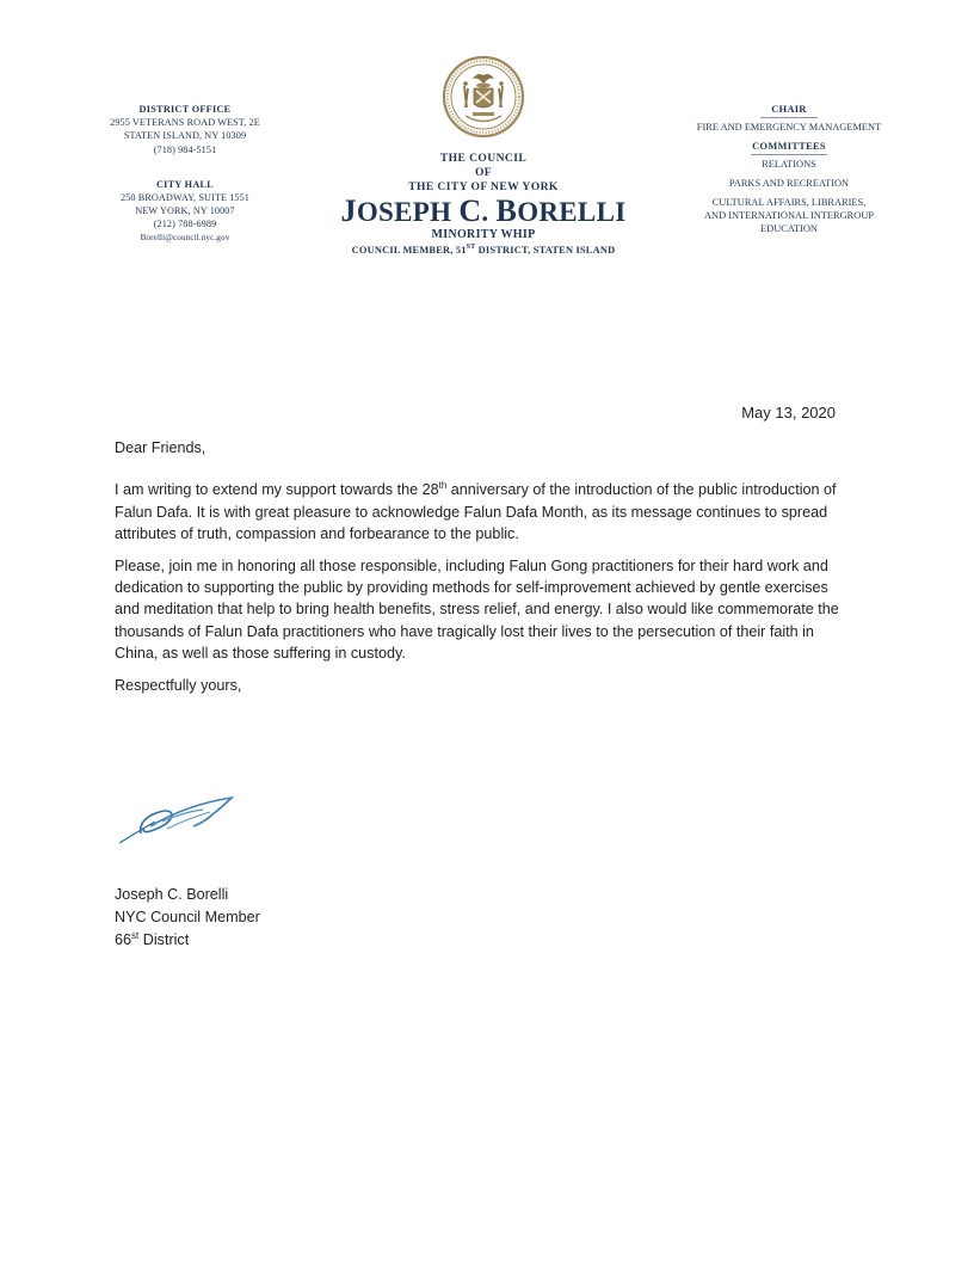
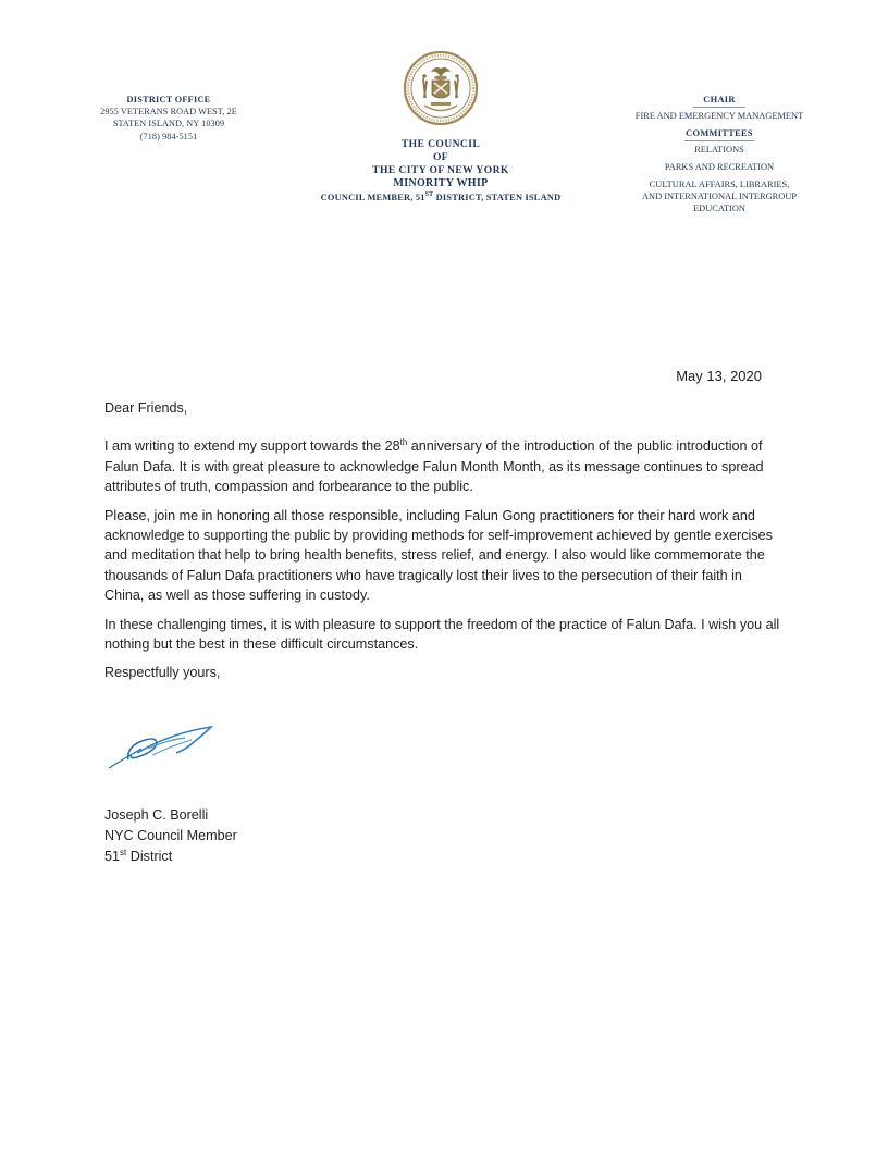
  DISTRICT OFFICE
  2955 VETERANS ROAD WEST, 2E
  STATEN ISLAND, NY 10309
  (718) 984-5151
- CITY HALL
- 250 BROADWAY, SUITE 1551
- NEW YORK, NY 10007
- (212) 788-6989
- Borelli@council.nyc.gov
  THE COUNCIL
  OF
  THE CITY OF NEW YORK
- JOSEPH C. BORELLI
  MINORITY WHIP
  COUNCIL MEMBER, 51 DISTRICT, STATEN ISLAND
  CHAIR
  FIRE AND EMERGENCY MANAGEMENT
  COMMITTEES
  RELATIONS
  PARKS AND RECREATION
  CULTURAL AFFAIRS, LIBRARIES,
  AND INTERNATIONAL INTERGROUP
  EDUCATION
  May 13, 2020
  Dear Friends,
- I am writing to extend my support towards the 28th anniversary of the introduction of the public introduction of Falun Dafa. It is with great pleasure to acknowledge Falun Dafa Month, as its message continues to spread attributes of truth, compassion and forbearance to the public.
+ I am writing to extend my support towards the 28th anniversary of the introduction of the public introduction of Falun Dafa. It is with great pleasure to acknowledge Falun Month Month, as its message continues to spread attributes of truth, compassion and forbearance to the public.
- Please, join me in honoring all those responsible, including Falun Gong practitioners for their hard work and dedication to supporting the public by providing methods for self-improvement achieved by gentle exercises and meditation that help to bring health benefits, stress relief, and energy. I also would like commemorate the thousands of Falun Dafa practitioners who have tragically lost their lives to the persecution of their faith in China, as well as those suffering in custody.
+ Please, join me in honoring all those responsible, including Falun Gong practitioners for their hard work and acknowledge to supporting the public by providing methods for self-improvement achieved by gentle exercises and meditation that help to bring health benefits, stress relief, and energy. I also would like commemorate the thousands of Falun Dafa practitioners who have tragically lost their lives to the persecution of their faith in China, as well as those suffering in custody.
+ In these challenging times, it is with pleasure to support the freedom of the practice of Falun Dafa. I wish you all nothing but the best in these difficult circumstances.
  Respectfully yours,
  Joseph C. Borelli
  NYC Council Member
- 66st District
+ 51st District
